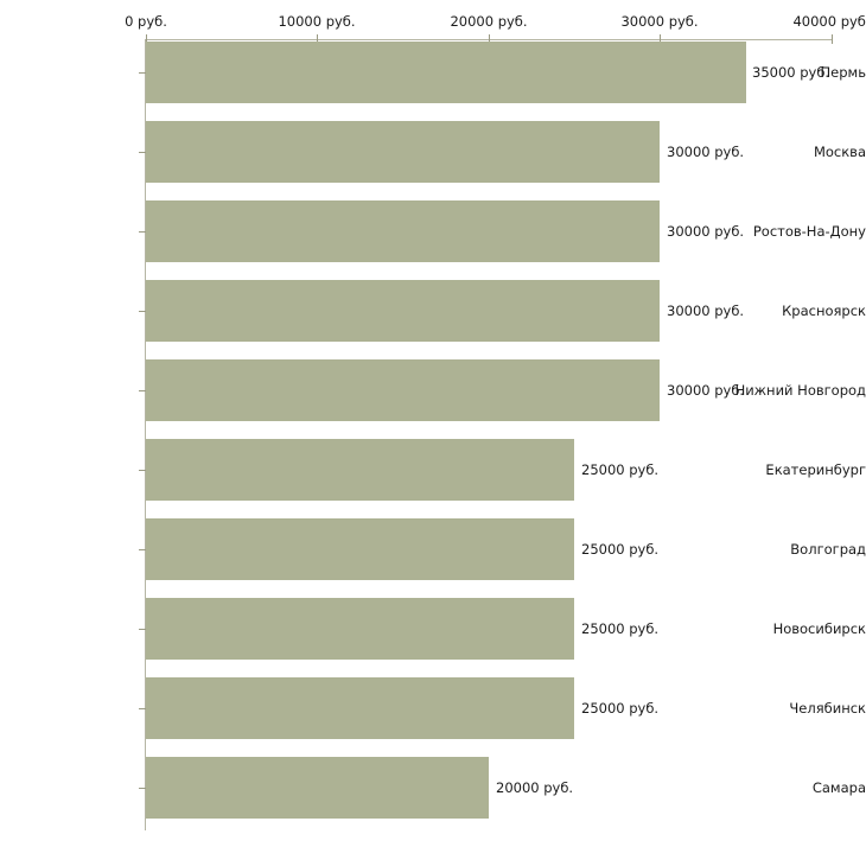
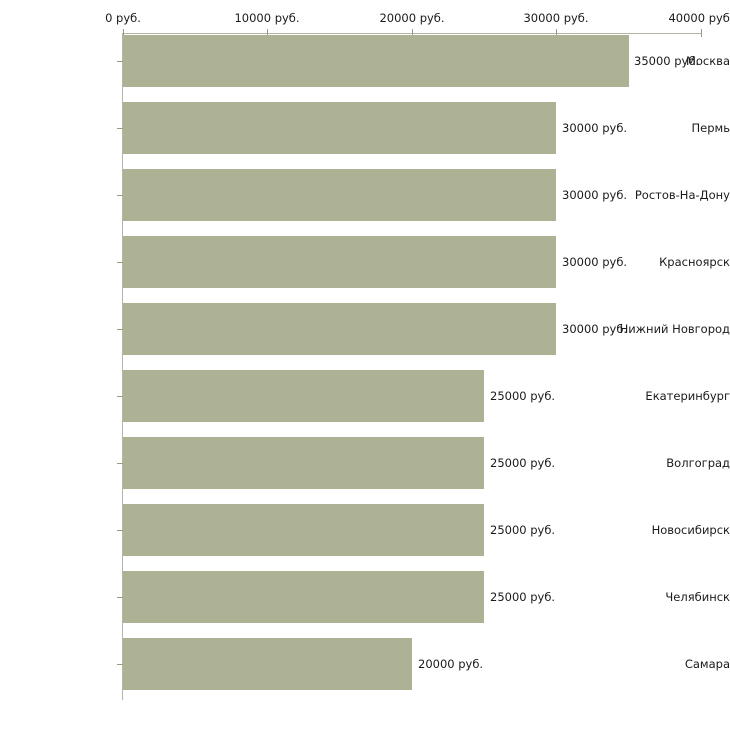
  0 руб.
  10000 руб.
  20000 руб.
  30000 руб.
  40000 руб
  35000 руб.
- Пермь
+ Москва
  30000 руб.
- Москва
+ Пермь
  30000 руб.
  Ростов-На-Дону
  30000 руб.
  Красноярск
  30000 руб.
  Нижний Новгород
  25000 руб.
  Екатеринбург
  25000 руб.
  Волгоград
  25000 руб.
  Новосибирск
  25000 руб.
  Челябинск
  20000 руб.
  Самара
